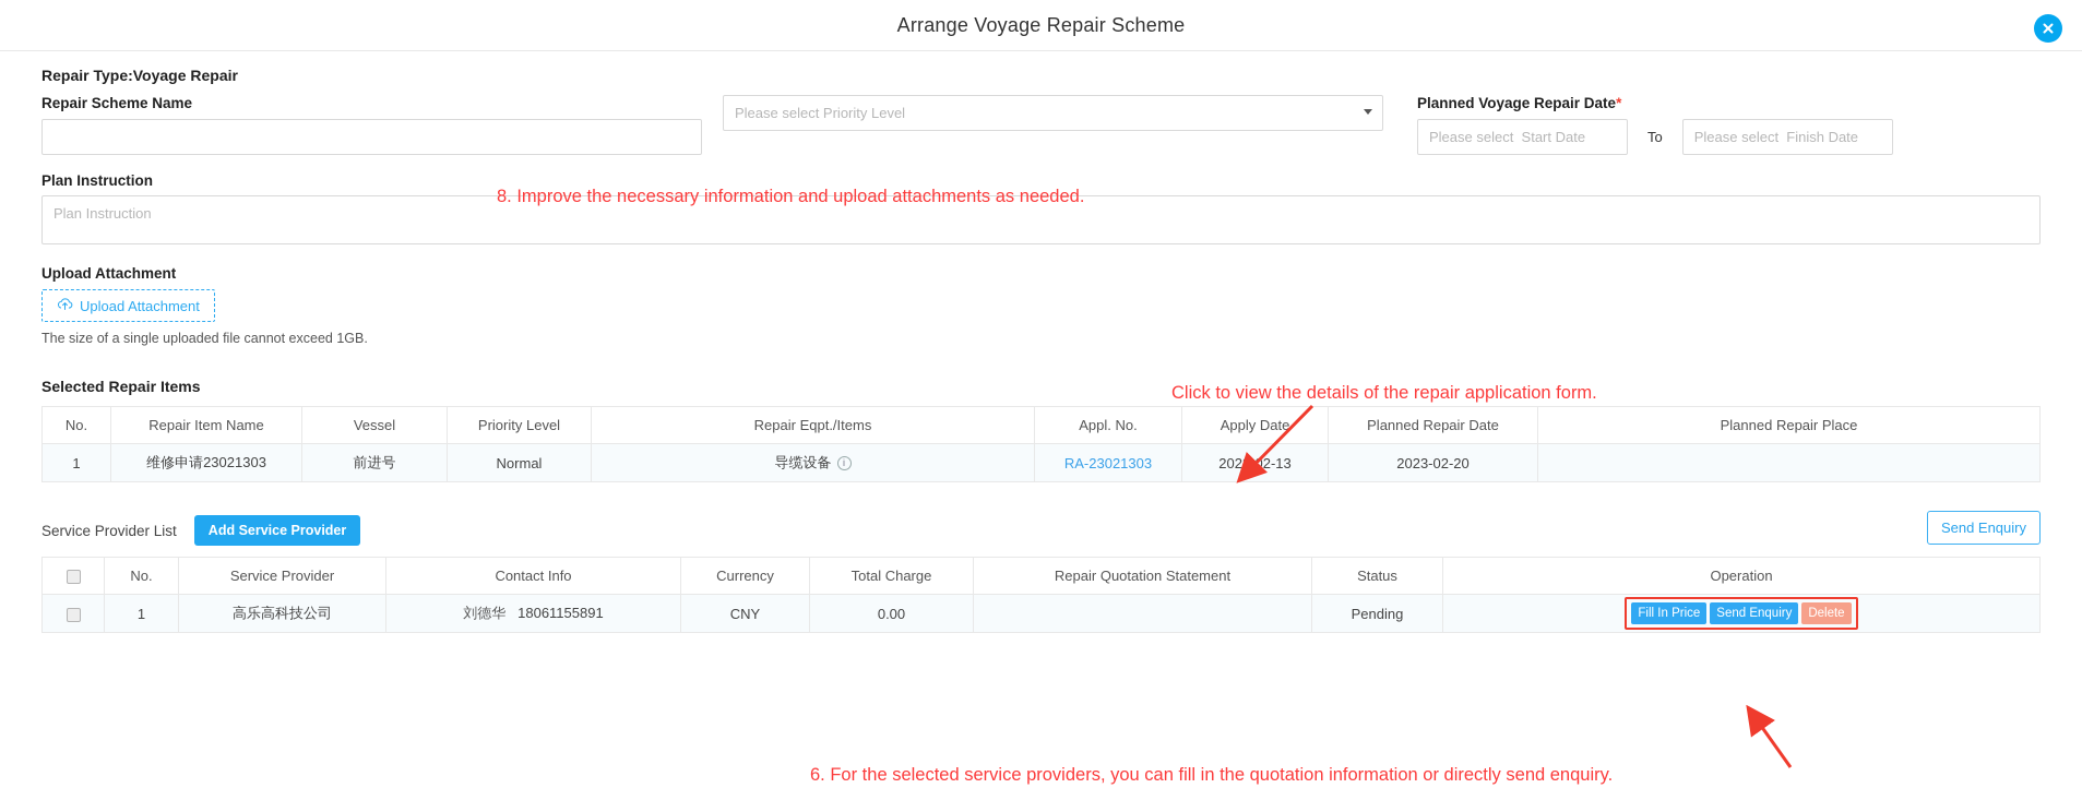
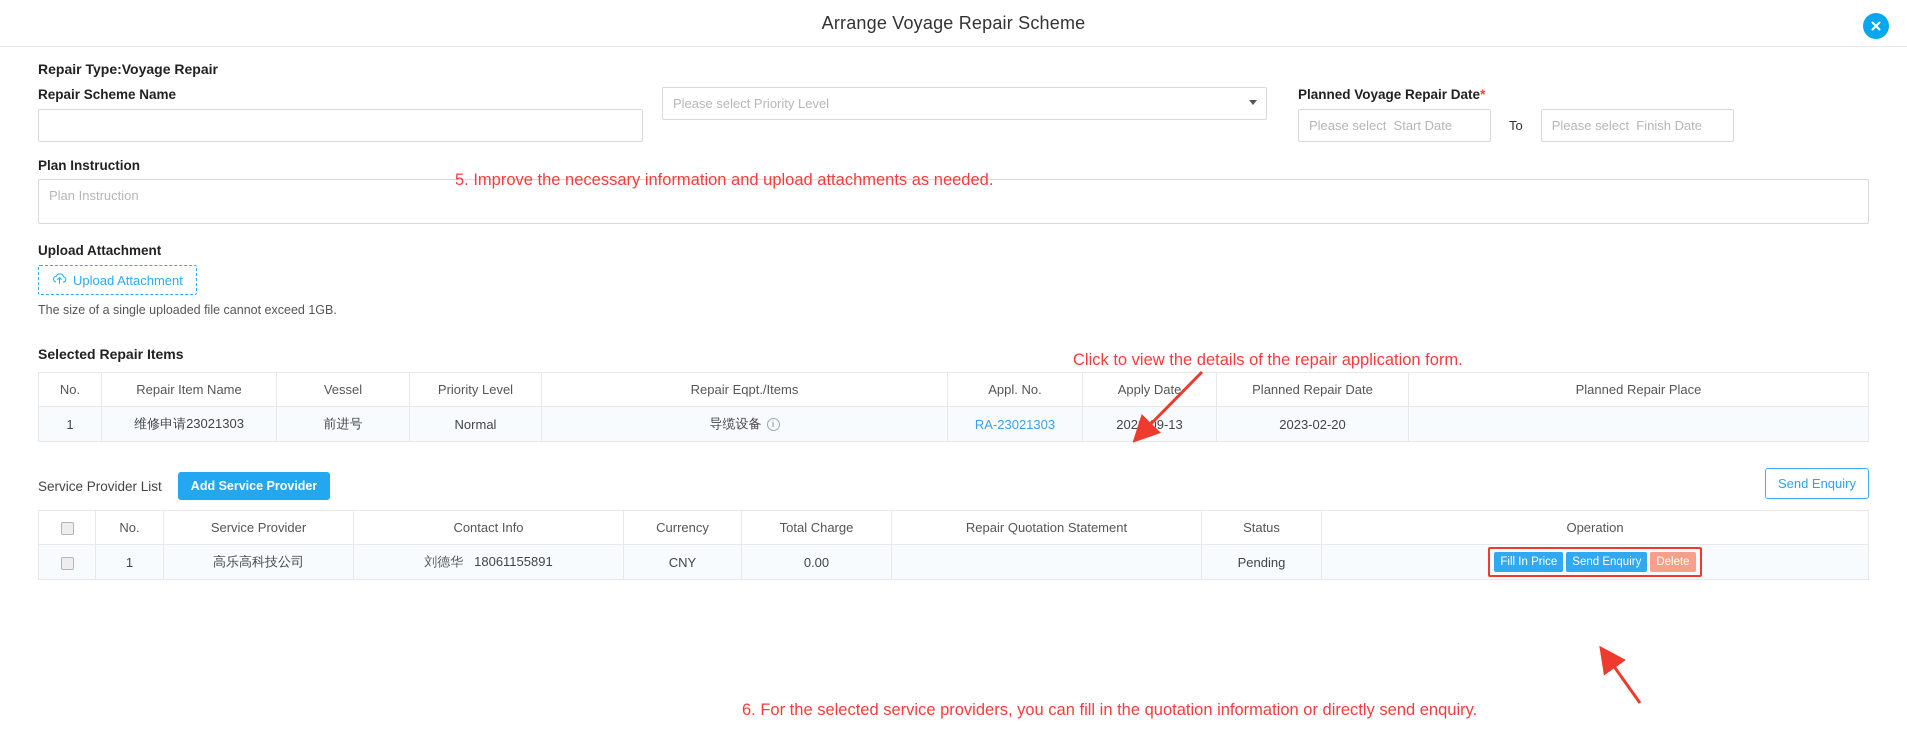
  Arrange Voyage Repair Scheme
  Repair Type:Voyage Repair
  Repair Scheme Name
  Please select Priority Level
  Planned Voyage Repair Date*
  Please select Start Date
  To
  Please select Finish Date
  Plan Instruction
  Plan Instruction
  Upload Attachment
  Upload Attachment
  The size of a single uploaded file cannot exceed 1GB.
  Selected Repair Items
  No.	Repair Item Name	Vessel	Priority Level	Repair Eqpt./Items	Appl. No.	Apply Date	Planned Repair Date	Planned Repair Place
- 1	维修申请23021303	前进号	Normal	导缆设备 i	RA-23021303	2023-02-13	2023-02-20
+ 1	维修申请23021303	前进号	Normal	导缆设备 i	RA-23021303	2023-09-13	2023-02-20
  Service Provider List
  Add Service Provider
  Send Enquiry
  	No.	Service Provider	Contact Info	Currency	Total Charge	Repair Quotation Statement	Status	Operation
  	1	高乐高科技公司	刘德华 18061155891	CNY	0.00		Pending	Fill In Price Send Enquiry Delete
- 8. Improve the necessary information and upload attachments as needed.
+ 5. Improve the necessary information and upload attachments as needed.
  Click to view the details of the repair application form.
  6. For the selected service providers, you can fill in the quotation information or directly send enquiry.
